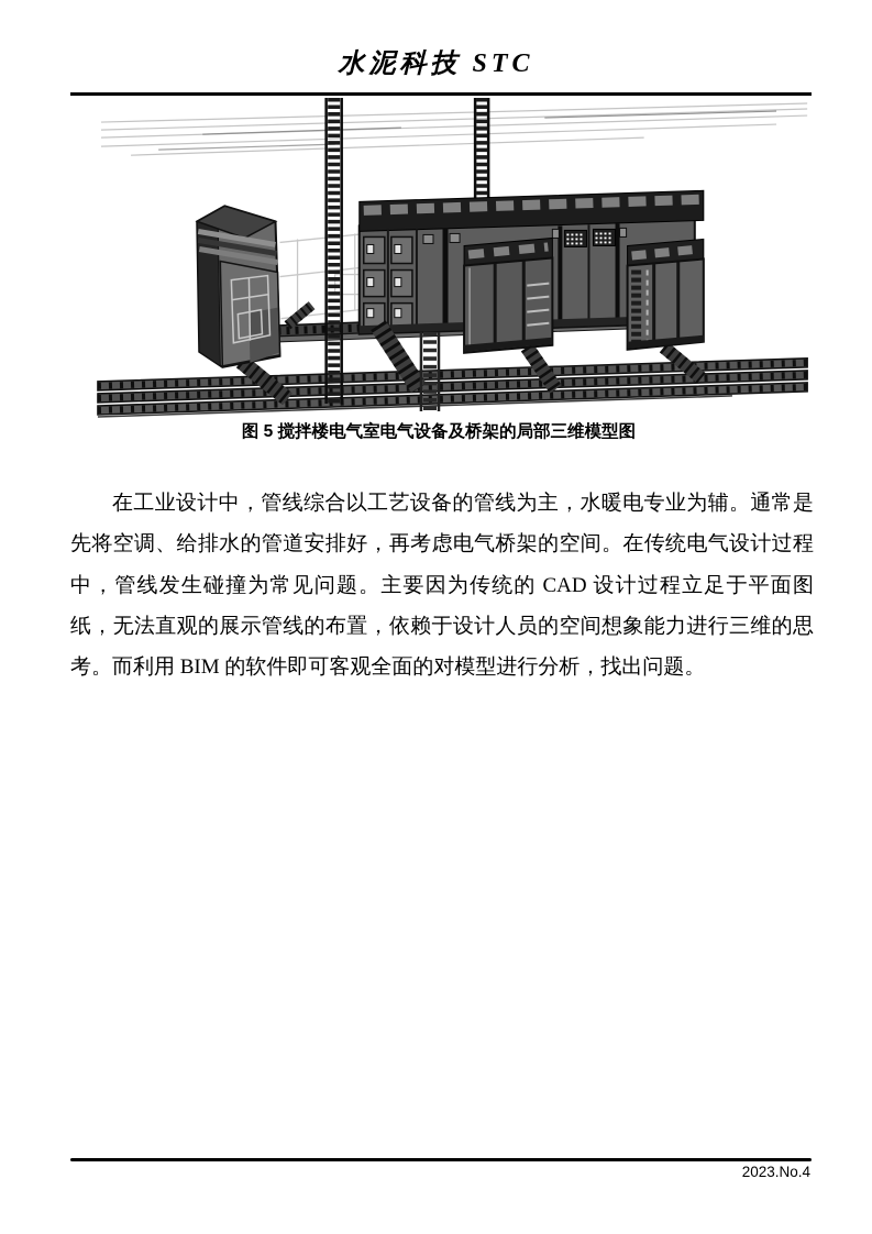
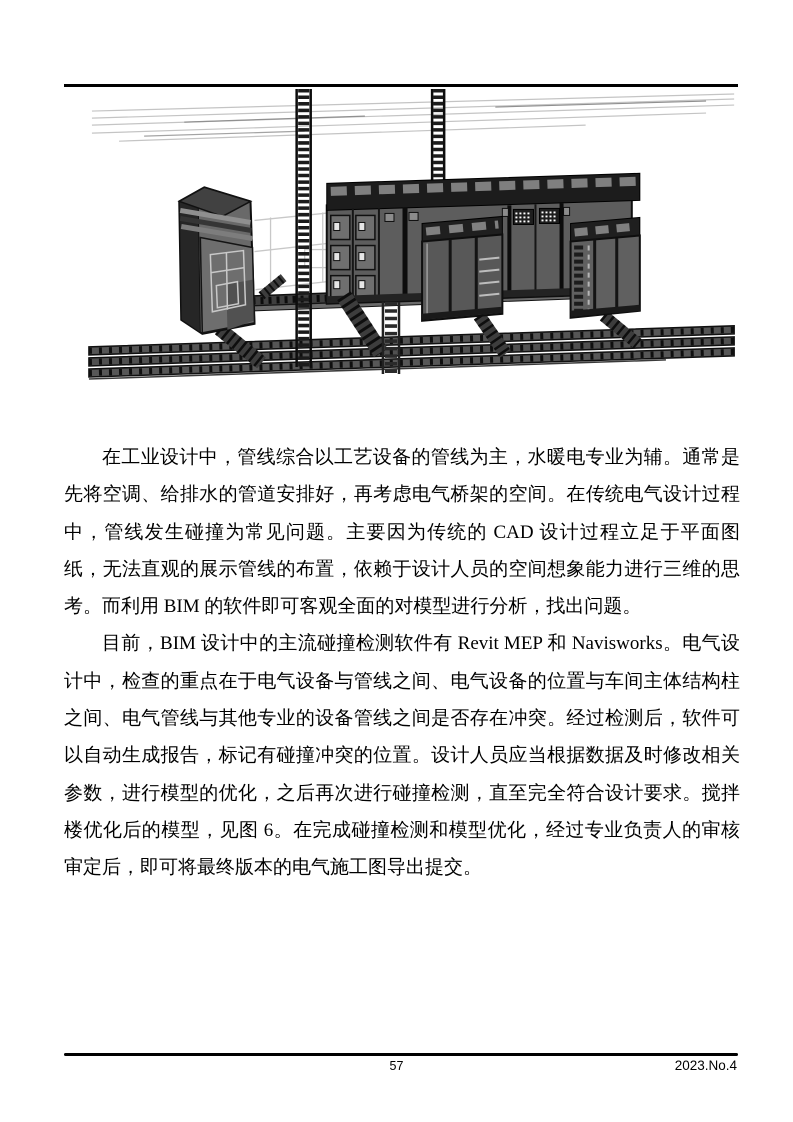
- 水泥科技 STC
- 图 5 搅拌楼电气室电气设备及桥架的局部三维模型图
  在工业设计中，管线综合以工艺设备的管线为主，水暖电专业为辅。通常是先将空调、给排水的管道安排好，再考虑电气桥架的空间。在传统电气设计过程中，管线发生碰撞为常见问题。主要因为传统的 CAD 设计过程立足于平面图纸，无法直观的展示管线的布置，依赖于设计人员的空间想象能力进行三维的思考。而利用 BIM 的软件即可客观全面的对模型进行分析，找出问题。
+ 目前，BIM 设计中的主流碰撞检测软件有 Revit MEP 和 Navisworks。电气设计中，检查的重点在于电气设备与管线之间、电气设备的位置与车间主体结构柱之间、电气管线与其他专业的设备管线之间是否存在冲突。经过检测后，软件可以自动生成报告，标记有碰撞冲突的位置。设计人员应当根据数据及时修改相关参数，进行模型的优化，之后再次进行碰撞检测，直至完全符合设计要求。搅拌楼优化后的模型，见图 6。在完成碰撞检测和模型优化，经过专业负责人的审核审定后，即可将最终版本的电气施工图导出提交。
+ 57
  2023.No.4
